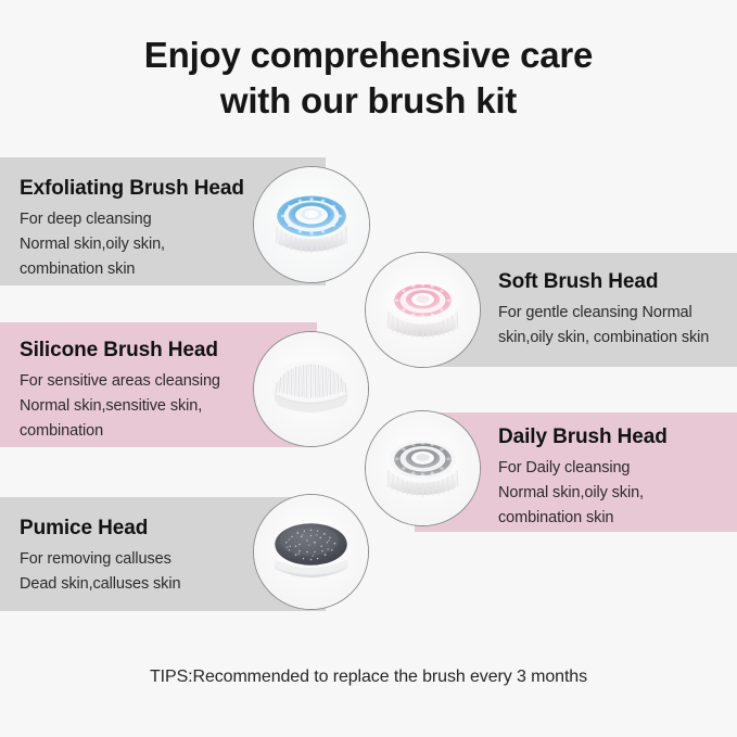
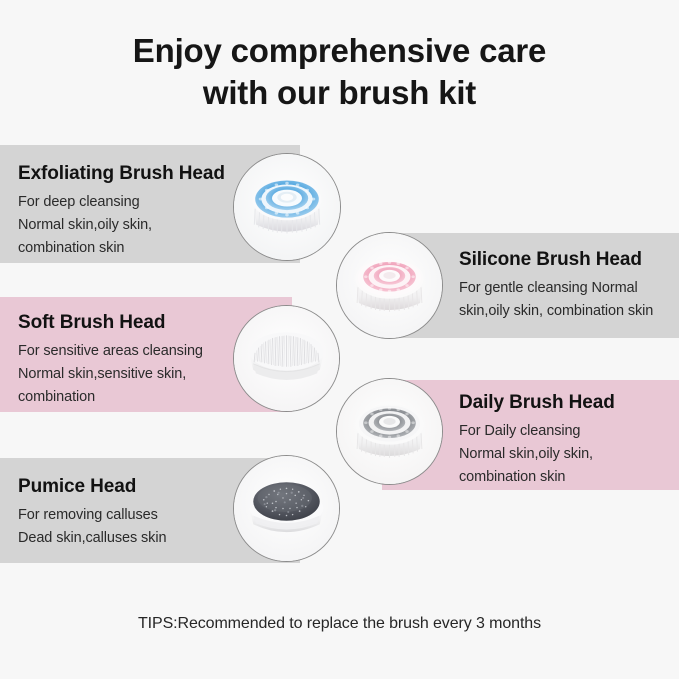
  Enjoy comprehensive care
  with our brush kit
  Exfoliating Brush Head
  For deep cleansing
  Normal skin,oily skin,
  combination skin
- Soft Brush Head
+ Silicone Brush Head
  For gentle cleansing Normal
  skin,oily skin, combination skin
- Silicone Brush Head
+ Soft Brush Head
  For sensitive areas cleansing
  Normal skin,sensitive skin,
  combination
  Daily Brush Head
  For Daily cleansing
  Normal skin,oily skin,
  combination skin
  Pumice Head
  For removing calluses
  Dead skin,calluses skin
  TIPS:Recommended to replace the brush every 3 months
